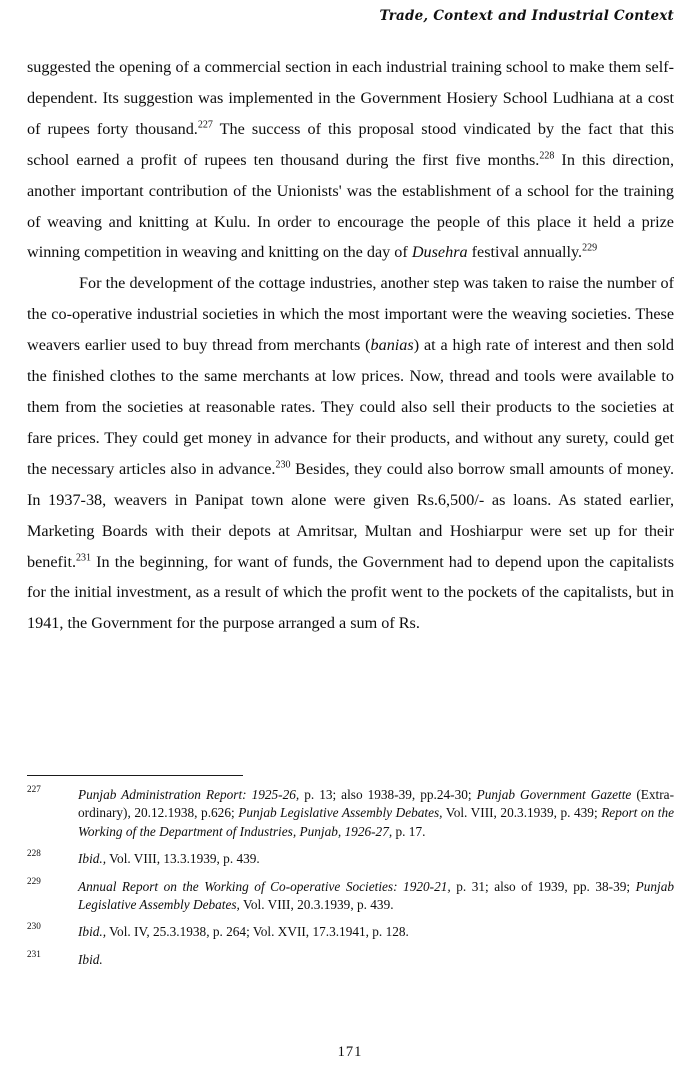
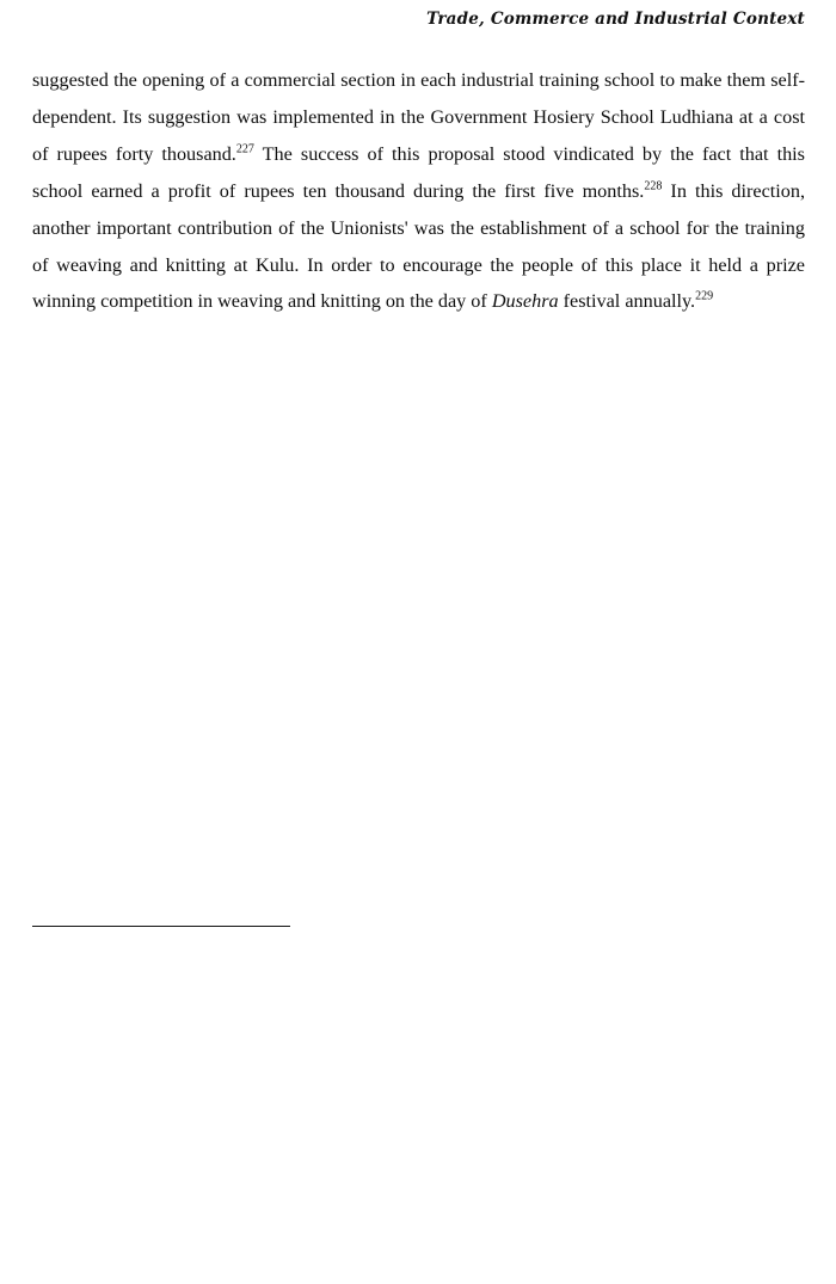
- Trade, Context and Industrial Context
+ Trade, Commerce and Industrial Context
  suggested the opening of a commercial section in each industrial training school to make them self-dependent. Its suggestion was implemented in the Government Hosiery School Ludhiana at a cost of rupees forty thousand.227 The success of this proposal stood vindicated by the fact that this school earned a profit of rupees ten thousand during the first five months.228 In this direction, another important contribution of the Unionists' was the establishment of a school for the training of weaving and knitting at Kulu. In order to encourage the people of this place it held a prize winning competition in weaving and knitting on the day of Dusehra festival annually.229
- For the development of the cottage industries, another step was taken to raise the number of the co-operative industrial societies in which the most important were the weaving societies. These weavers earlier used to buy thread from merchants (banias) at a high rate of interest and then sold the finished clothes to the same merchants at low prices. Now, thread and tools were available to them from the societies at reasonable rates. They could also sell their products to the societies at fare prices. They could get money in advance for their products, and without any surety, could get the necessary articles also in advance.230 Besides, they could also borrow small amounts of money. In 1937-38, weavers in Panipat town alone were given Rs.6,500/- as loans. As stated earlier, Marketing Boards with their depots at Amritsar, Multan and Hoshiarpur were set up for their benefit.231 In the beginning, for want of funds, the Government had to depend upon the capitalists for the initial investment, as a result of which the profit went to the pockets of the capitalists, but in 1941, the Government for the purpose arranged a sum of Rs.
- 227
- Punjab Administration Report: 1925-26, p. 13; also 1938-39, pp.24-30; Punjab Government Gazette (Extra-ordinary), 20.12.1938, p.626; Punjab Legislative Assembly Debates, Vol. VIII, 20.3.1939, p. 439; Report on the Working of the Department of Industries, Punjab, 1926-27, p. 17.
- 228
- Ibid., Vol. VIII, 13.3.1939, p. 439.
- 229
- Annual Report on the Working of Co-operative Societies: 1920-21, p. 31; also of 1939, pp. 38-39; Punjab Legislative Assembly Debates, Vol. VIII, 20.3.1939, p. 439.
- 230
- Ibid., Vol. IV, 25.3.1938, p. 264; Vol. XVII, 17.3.1941, p. 128.
- 231
- Ibid.
- 171
